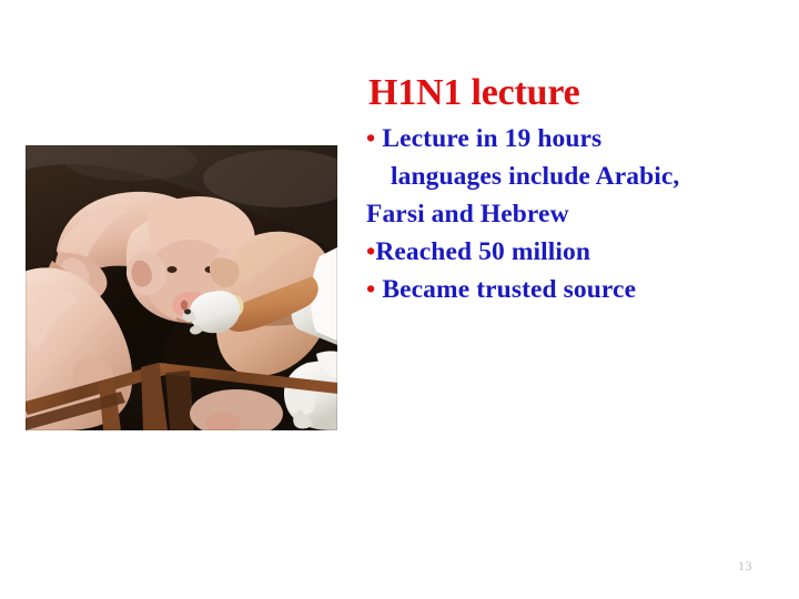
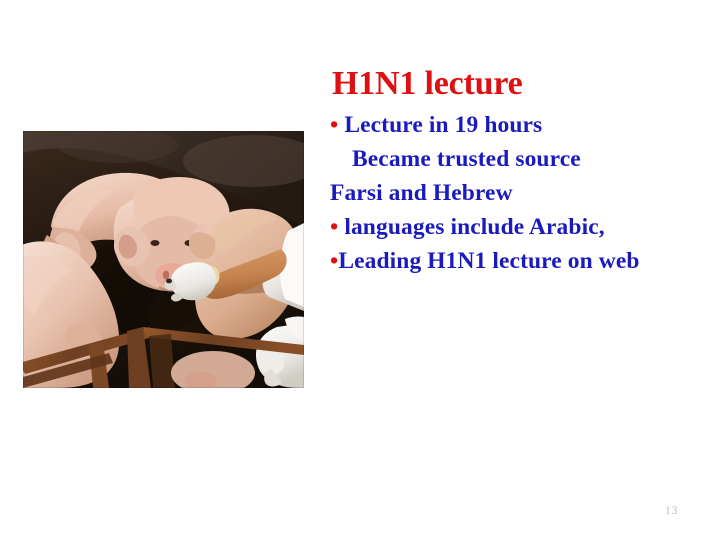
  H1N1 lecture
  • Lecture in 19 hours
- languages include Arabic,
+ Became trusted source
  Farsi and Hebrew
- •Reached 50 million
- • Became trusted source
+ • languages include Arabic,
+ •Leading H1N1 lecture on web
  13
